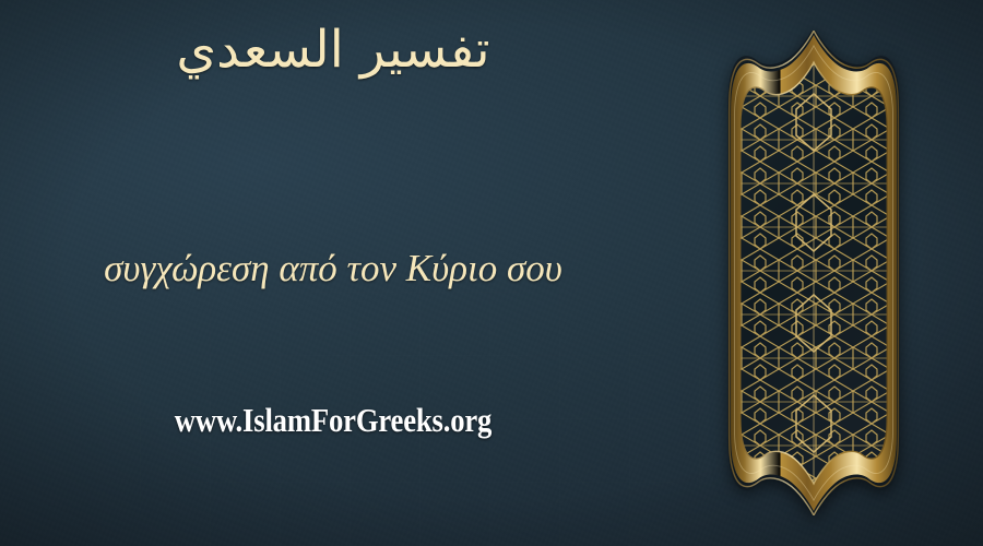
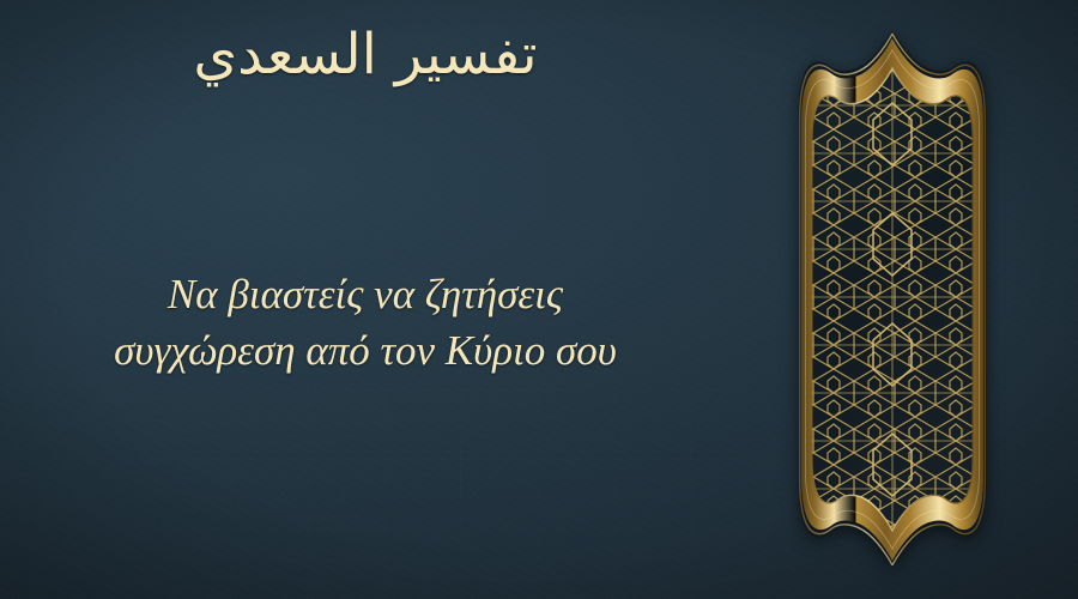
  تفسير السعدي
+ Να βιαστείς να ζητήσεις
  συγχώρεση από τον Κύριο σου
- www.IslamForGreeks.org
